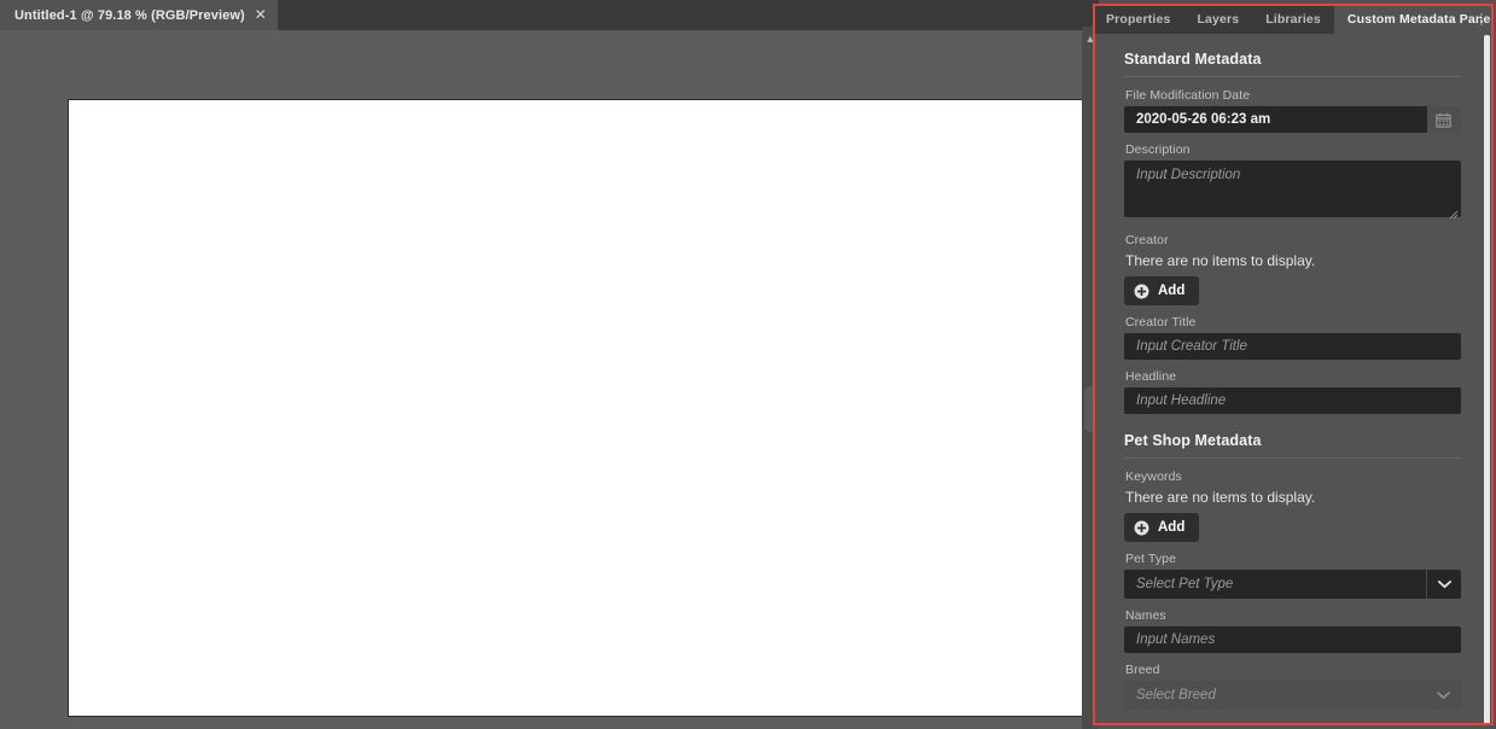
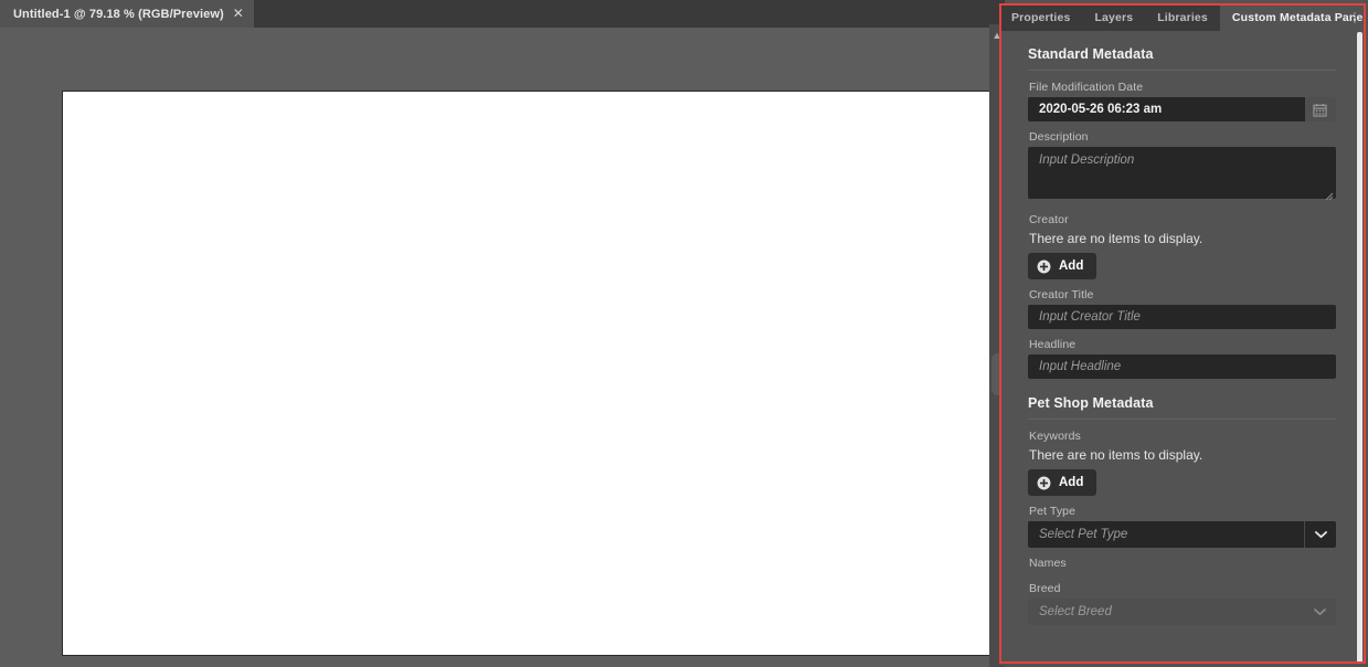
  Untitled-1 @ 79.18 % (RGB/Preview)
  ✕
  ▲
  Properties
  Layers
  Libraries
  Custom Metadata Pael
  Standard Metadata
  File Modification Date
  2020-05-26 06:23 am
  Description
  Input Description
  Creator
  There are no items to display.
  Add
  Creator Title
  Input Creator Title
  Headline
  Input Headline
  Pet Shop Metadata
  Keywords
  There are no items to display.
  Add
  Pet Type
  Select Pet Type
  Names
- Input Names
  Breed
  Select Breed
